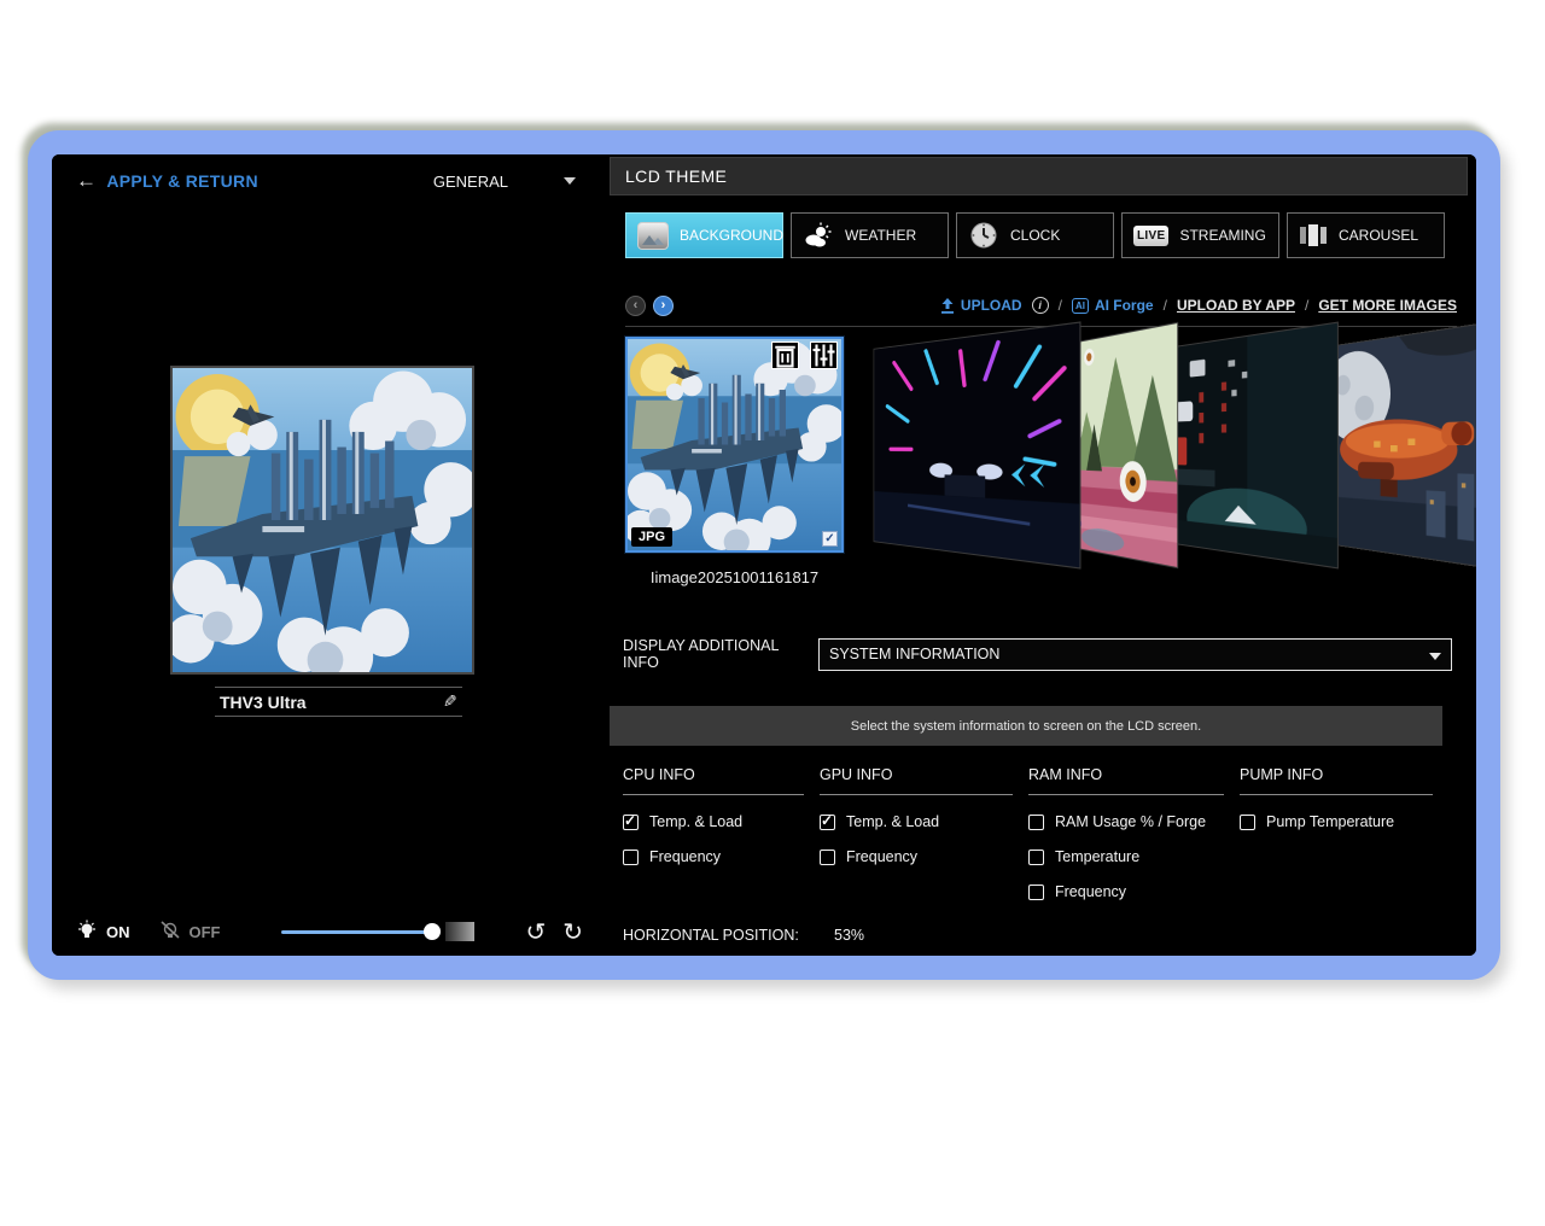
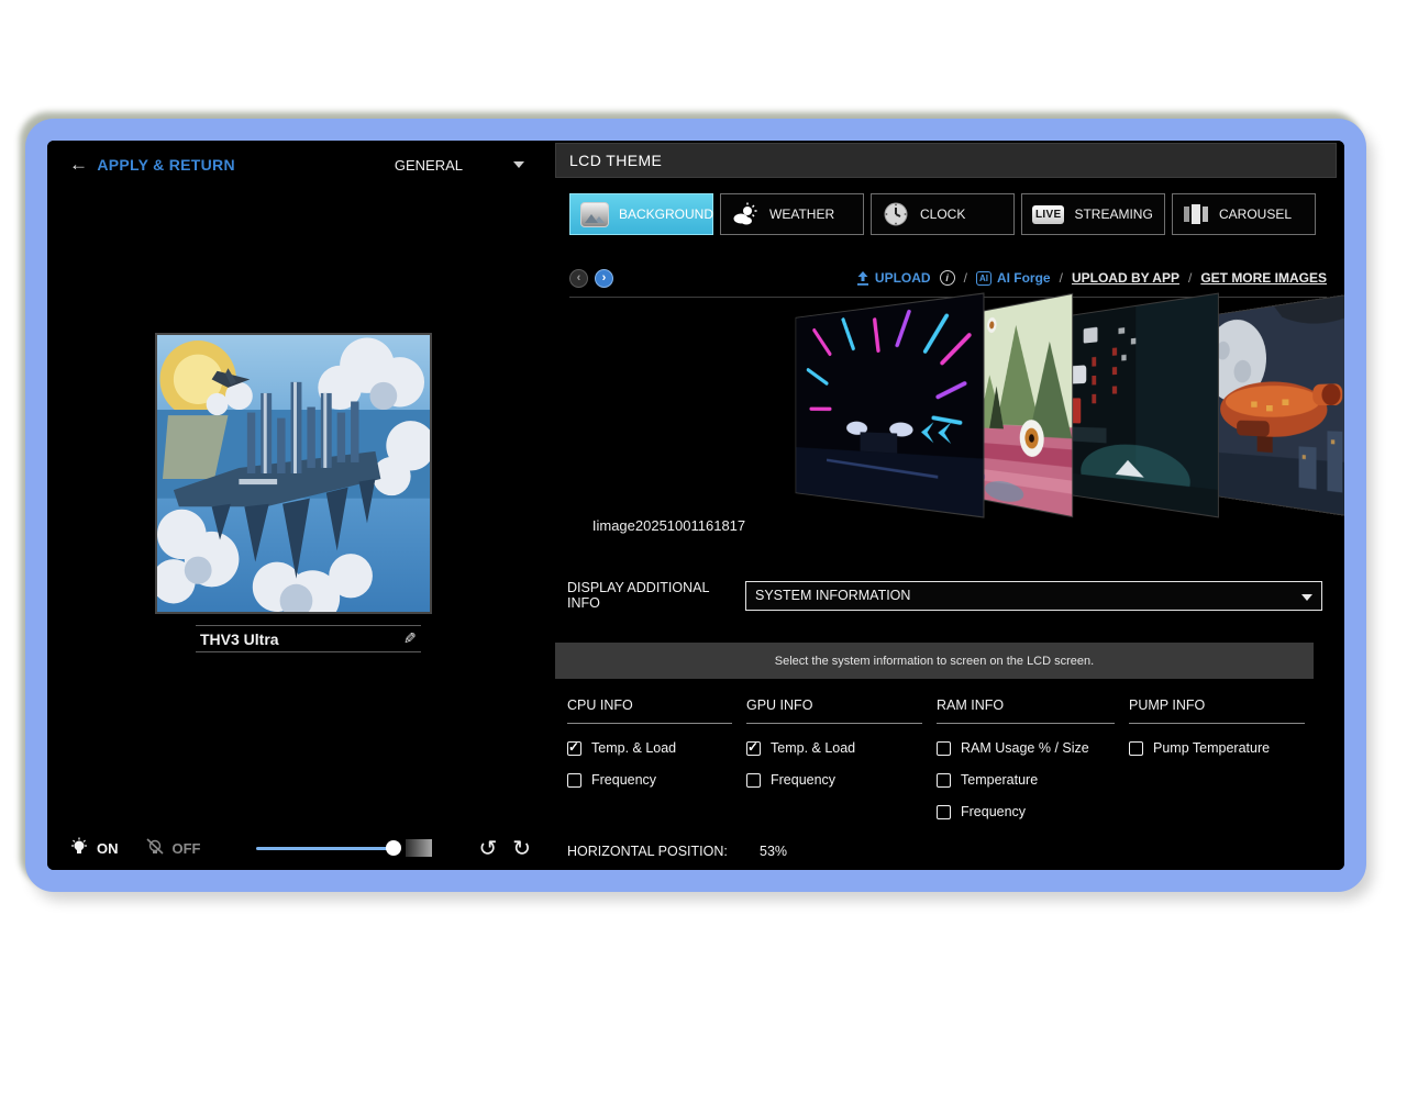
  ←
  APPLY & RETURN
  GENERAL
  THV3 Ultra
  ON
  OFF
  ↺
  ↻
  LCD THEME
  BACKGROUND
  WEATHER
  CLOCK
  LIVE
  STREAMING
  CAROUSEL
  ‹
  ›
  UPLOAD
  i
  /
  AI
  AI Forge
  /
  UPLOAD BY APP
  /
  GET MORE IMAGES
- JPG
- ✓
  Iimage20251001161817
  DISPLAY ADDITIONAL INFO
  SYSTEM INFORMATION
  Select the system information to screen on the LCD screen.
  CPU INFO
  Temp. & Load
  Frequency
  GPU INFO
  Temp. & Load
  Frequency
  RAM INFO
- RAM Usage % / Forge
+ RAM Usage % / Size
  Temperature
  Frequency
  PUMP INFO
  Pump Temperature
  HORIZONTAL POSITION:
  53%
